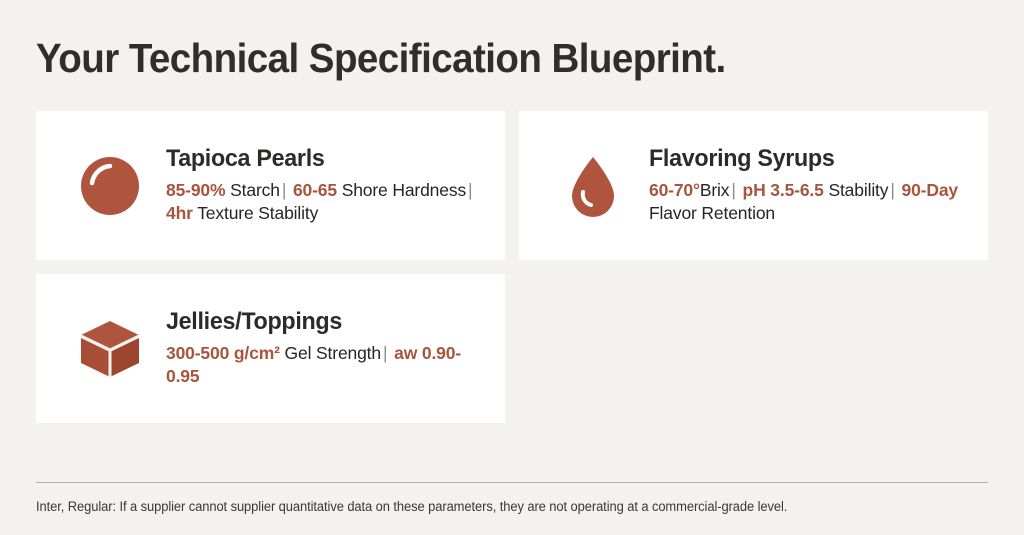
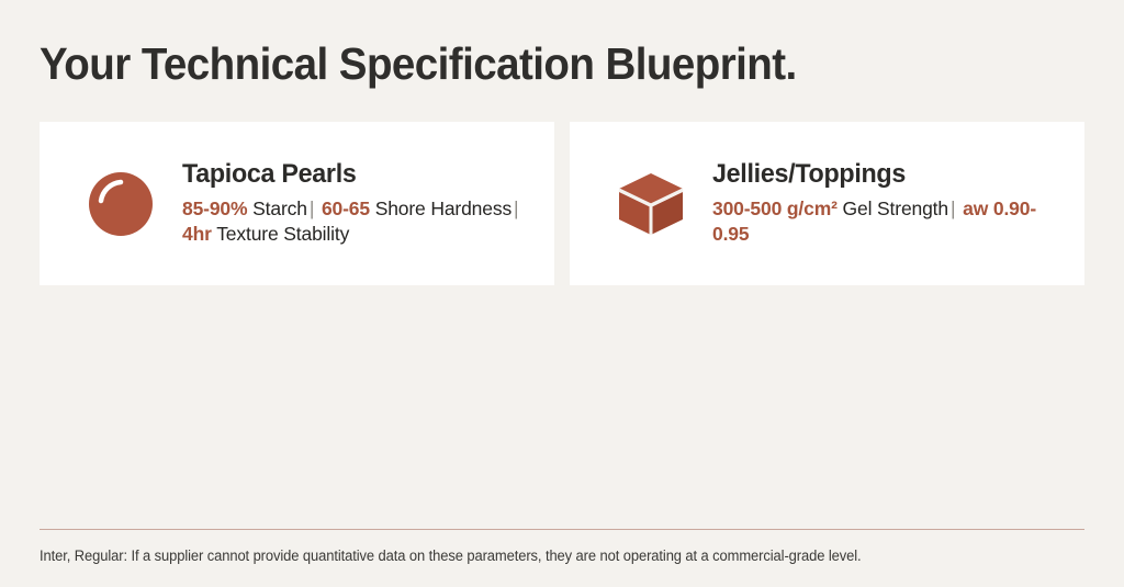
  Your Technical Specification Blueprint.
  Tapioca Pearls
  85-90% Starch| 60-65 Shore Hardness| 4hr Texture Stability
- Flavoring Syrups
- 60-70°Brix| pH 3.5-6.5 Stability| 90-Day Flavor Retention
  Jellies/Toppings
  300-500 g/cm² Gel Strength| aw 0.90-0.95
- Inter, Regular: If a supplier cannot supplier quantitative data on these parameters, they are not operating at a commercial-grade level.
+ Inter, Regular: If a supplier cannot provide quantitative data on these parameters, they are not operating at a commercial-grade level.
